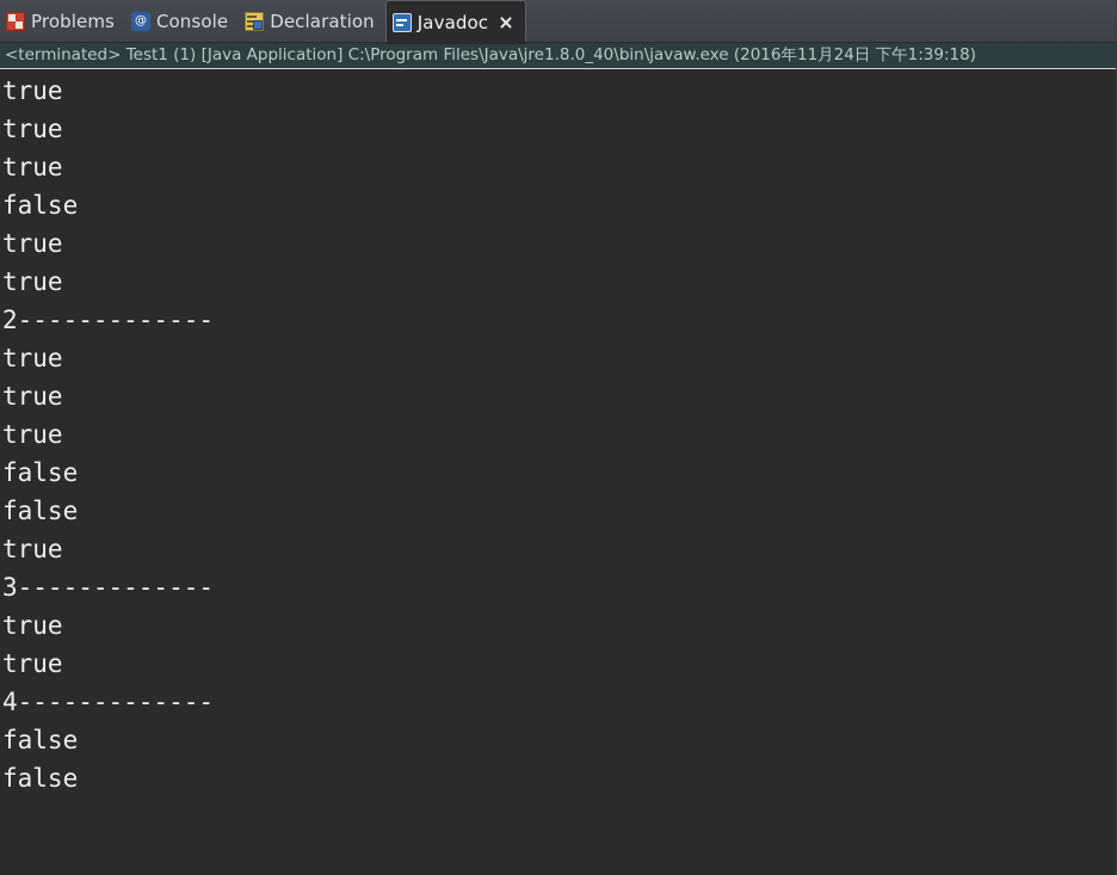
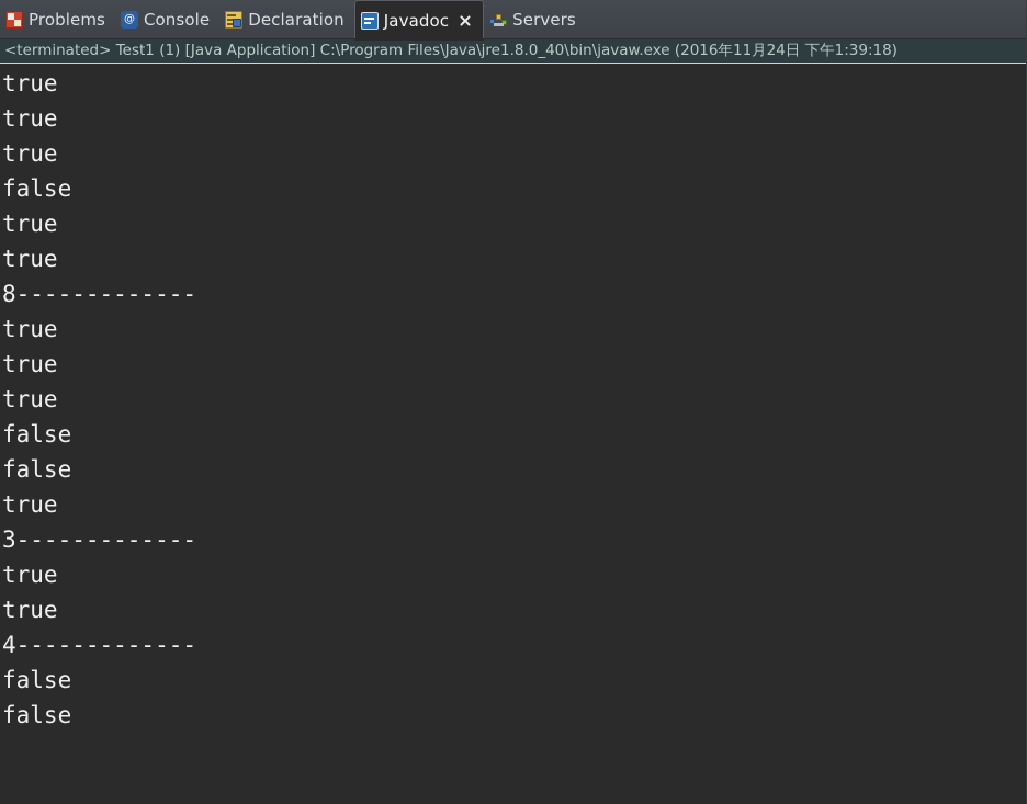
  Problems
  @
  Console
  Declaration
  Javadoc
+ Servers
  <terminated> Test1 (1) [Java Application] C:\Program Files\Java\jre1.8.0_40\bin\javaw.exe (2016年11月24日 下午1:39:18)
  true
  true
  true
  false
  true
  true
- 2-------------
+ 8-------------
  true
  true
  true
  false
  false
  true
  3-------------
  true
  true
  4-------------
  false
  false
